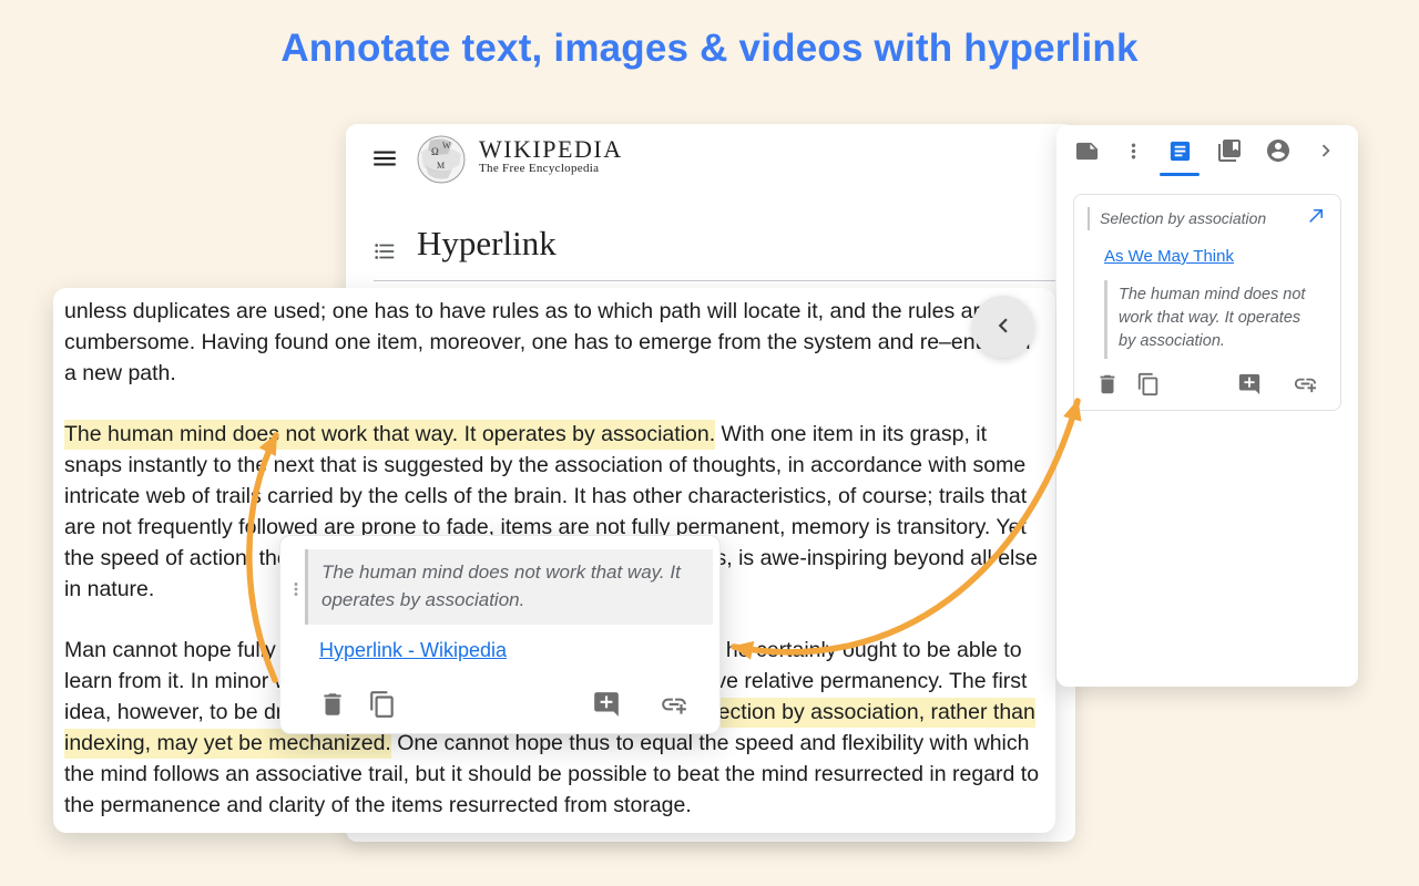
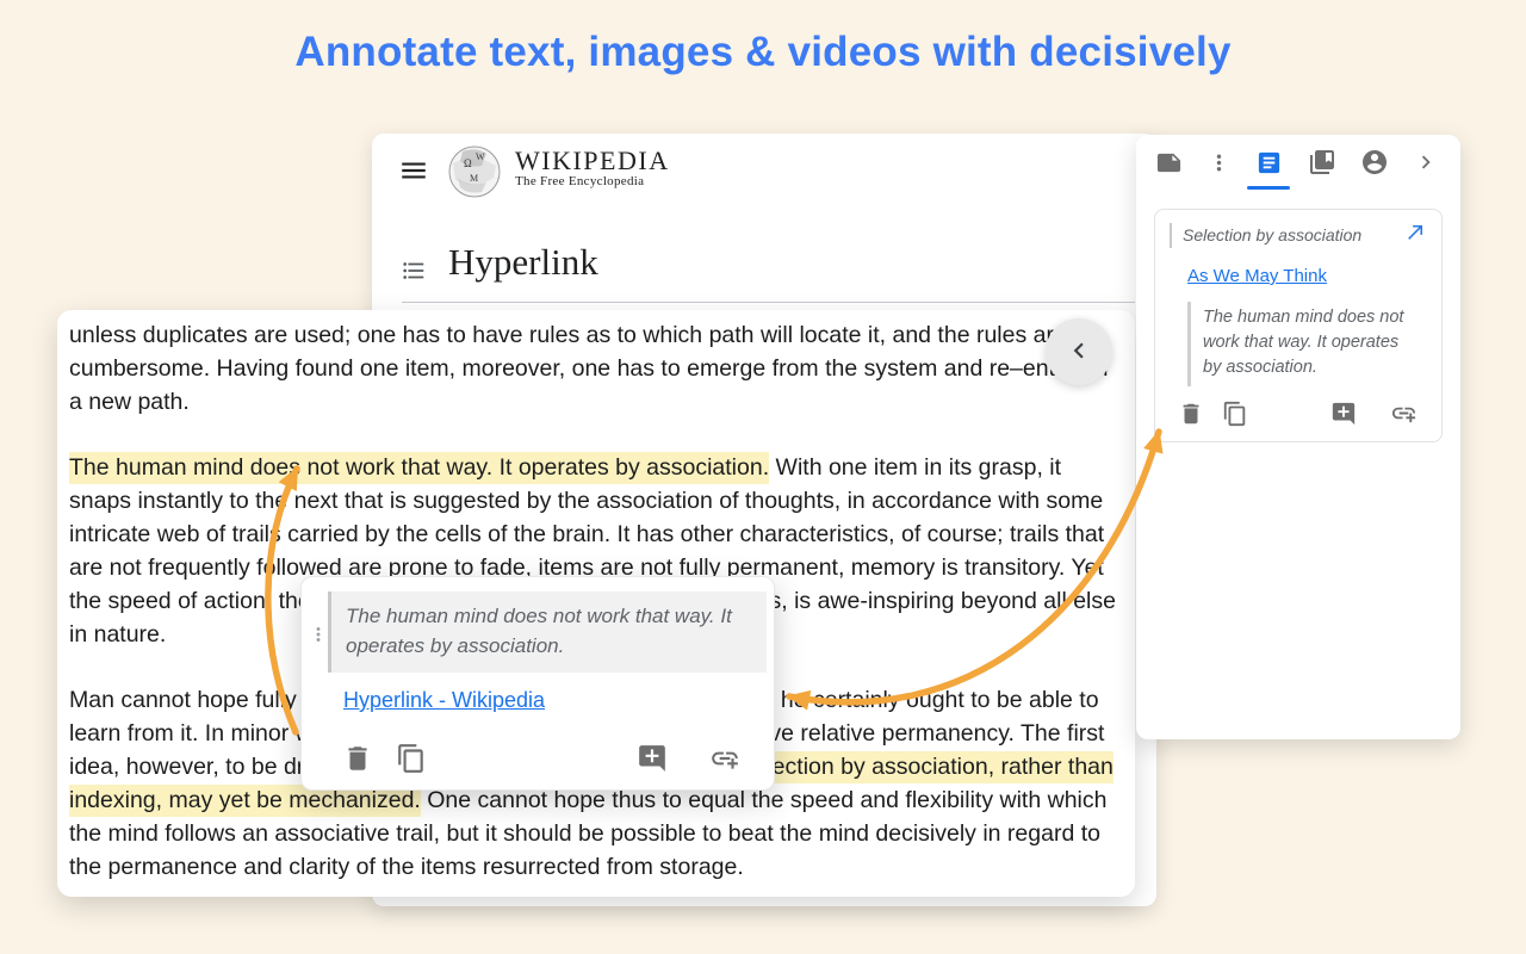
- Annotate text, images & videos with hyperlink
+ Annotate text, images & videos with decisively
  Ω
  W
  M
  WIKIPEDIA
  The Free Encyclopedia
  Hyperlink
  unless duplicates are used; one has to have rules as to which path will locate it, and the rules a cumbersome. Having found one item, moreover, one has to emerge from the system and re–en a new path.
  The human mind doe not work that way. It operates by association. With one item in its grasp, it snaps instantly to th next that is suggested by the association of thoughts, in accordance with some intricate web of trail carried by the cells of the brain. It has other characteristics, of course; trails that are not frequently fllowed are prone to fade, items are not fully permanent, memory is transitory. Yet the speed of action ths, is awe-inspiring beyond all else in nature.
- Man cannot hope fuly h ought to be able to learn from it. In minorve relative permanency. The first idea, however, to be d ection by association, rather than indexing, may yet be mechanized. One cannot hope thus to equal the speed and flexibility with which the mind follows an associative trail, but it should be possible to beat the mind resurrected in regard to the permanence and clarity of the items resurrected from storage.
+ Man cannot hope fuly h ought to be able to learn from it. In minorve relative permanency. The first idea, however, to be d ection by association, rather than indexing, may yet be mechanized. One cannot hope thus to equal the speed and flexibility with which the mind follows an associative trail, but it should be possible to beat the mind decisively in regard to the permanence and clarity of the items resurrected from storage.
  The human mind does not work that way. It operates by association.
  Hyperlink - Wikipedia
  Selection by association
  As We May Think
  The human mind does not work that way. It operates by association.
